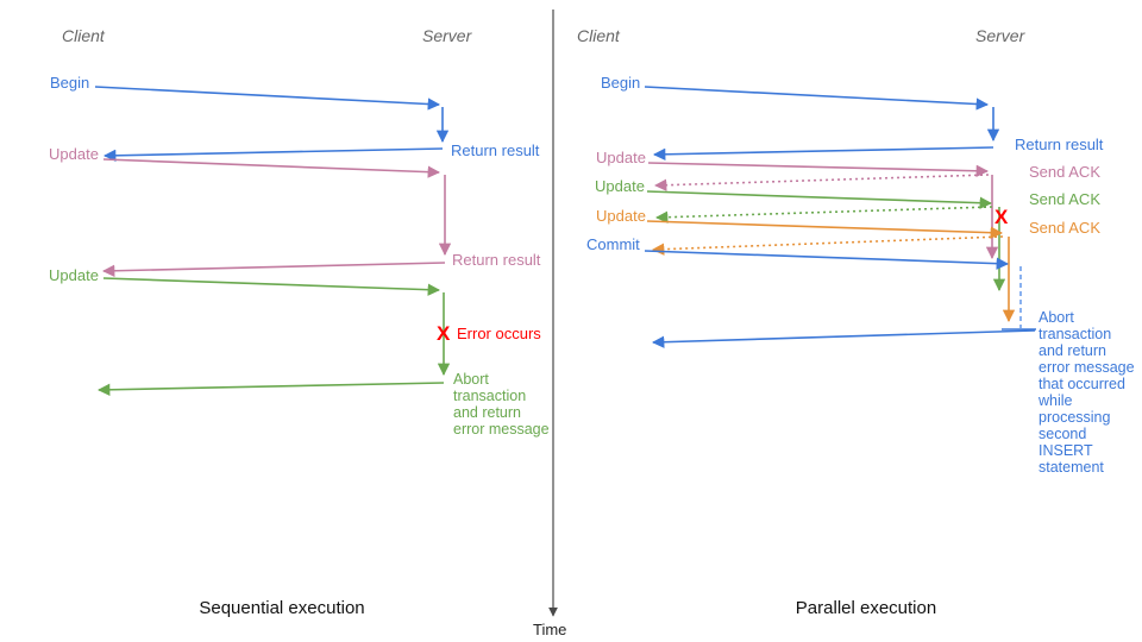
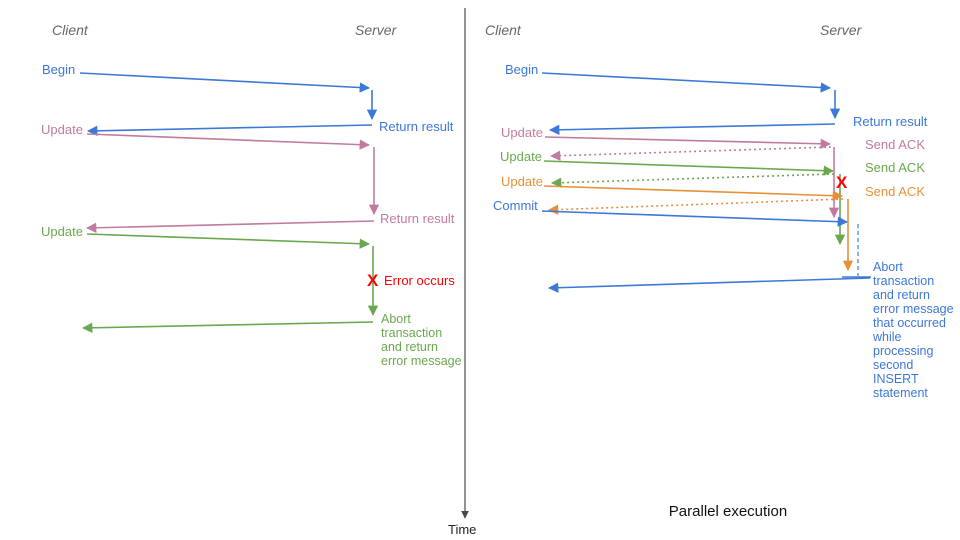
  Client
  Server
  Begin
  Return result
  Update
  Return result
  Update
  X
  Error occurs
  Abort
  transaction
  and return
  error message
- Sequential execution
  Client
  Server
  Begin
  Return result
  Update
  Send ACK
  Update
  Send ACK
  Update
  Send ACK
  Commit
  X
  Abort
  transaction
  and return
  error message
  that occurred
  while
  processing
  second
  INSERT
  statement
  Parallel execution
  Time
